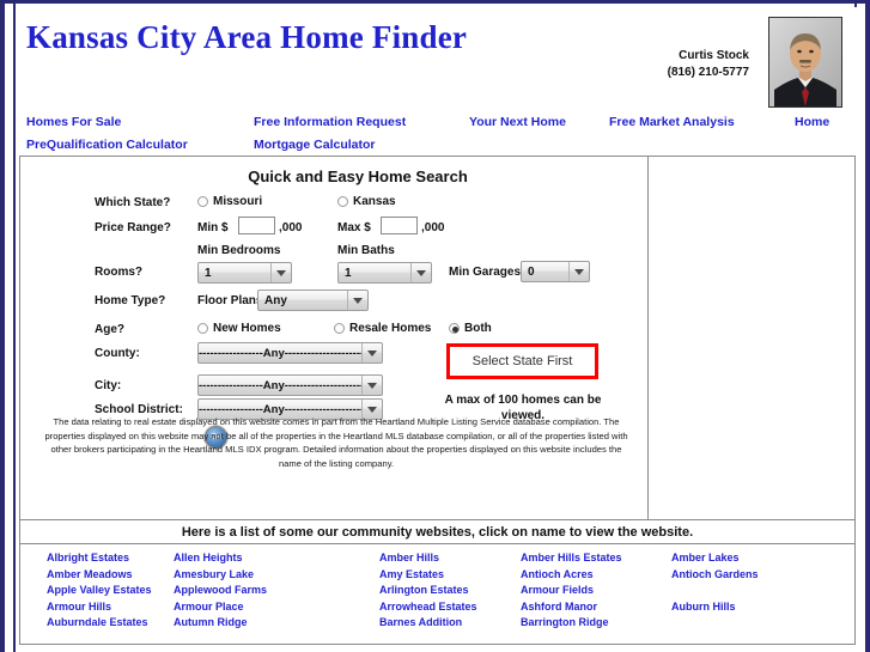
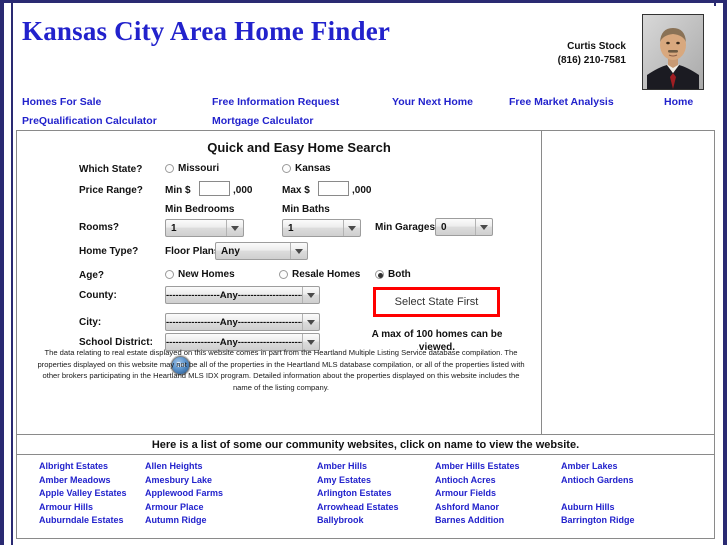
  Kansas City Area Home Finder
  Curtis Stock
- (816) 210-5777
+ (816) 210-7581
  Homes For Sale
  Free Information Request
  Your Next Home
  Free Market Analysis
  Home
  PreQualification Calculator
  Mortgage Calculator
  Quick and Easy Home Search
  Which State?
  Missouri
  Kansas
  Price Range?
  Min $
  ,000
  Max $
  ,000
  Rooms?
  Min Bedrooms
  1
  Min Baths
  1
  Min Garages
  0
  Home Type?
  Floor Plan
  Any
  Age?
  New Homes
  Resale Homes
  Both
  County:
  -----------------Any--------------------
  City:
  -----------------Any--------------------
  School District:
  -----------------Any--------------------
  Select State First
  A max of 100 homes can be viewed.
  The data relating to real estate displayed on this website comes in part from the Heartland Multiple Listing Service database compilation. The properties displayed on this website may not be all of the properties in the Heartland MLS database compilation, or all of the properties listed with other brokers participating in the Heartland MLS IDX program. Detailed information about the properties displayed on this website includes the name of the listing company.
  Here is a list of some our community websites, click on name to view the website.
  Albright Estates
  Allen Heights
  Amber Hills
  Amber Hills Estates
  Amber Lakes
  Amber Meadows
  Amesbury Lake
  Amy Estates
  Antioch Acres
  Antioch Gardens
  Apple Valley Estates
  Applewood Farms
  Arlington Estates
  Armour Fields
  Armour Hills
  Armour Place
  Arrowhead Estates
  Ashford Manor
  Auburn Hills
  Auburndale Estates
  Autumn Ridge
+ Ballybrook
  Barnes Addition
  Barrington Ridge
